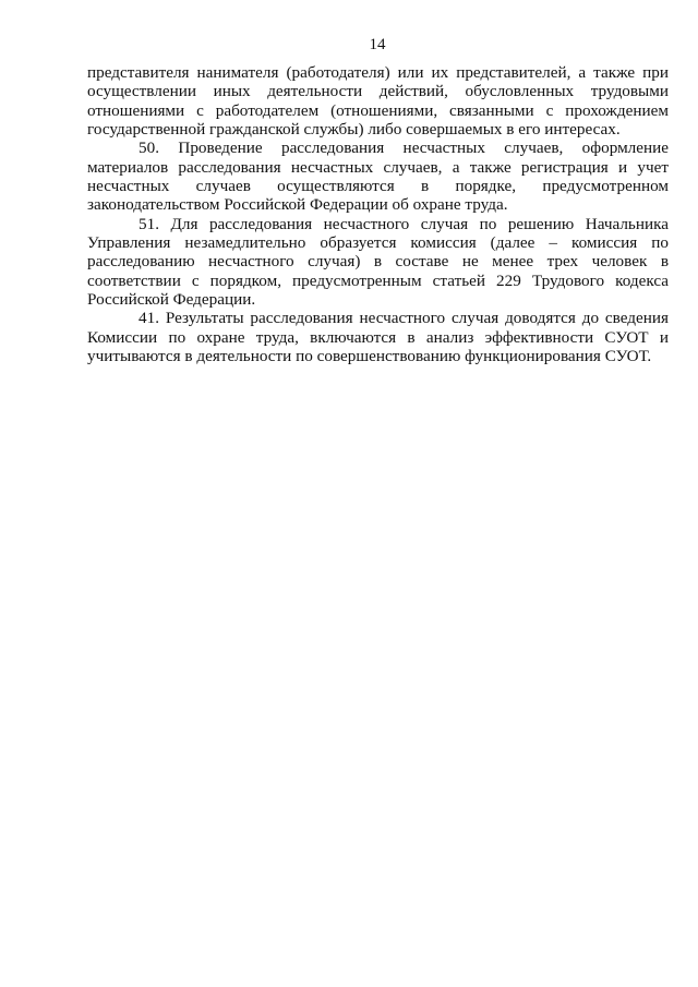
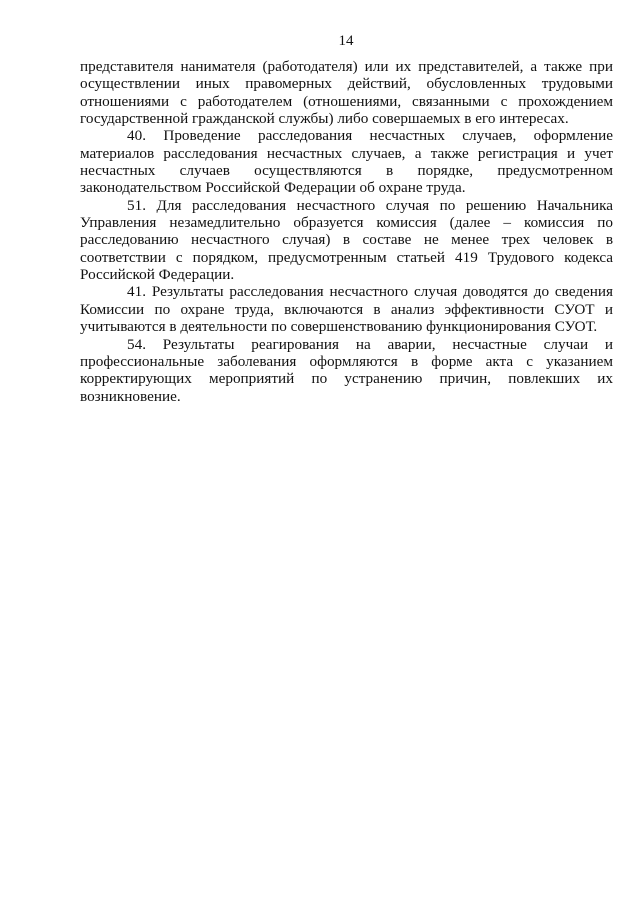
  14
- представителя нанимателя (работодателя) или их представителей, а также при осуществлении иных деятельности действий, обусловленных трудовыми отношениями с работодателем (отношениями, связанными с прохождением государственной гражданской службы) либо совершаемых в его интересах.
+ представителя нанимателя (работодателя) или их представителей, а также при осуществлении иных правомерных действий, обусловленных трудовыми отношениями с работодателем (отношениями, связанными с прохождением государственной гражданской службы) либо совершаемых в его интересах.
- 50. Проведение расследования несчастных случаев, оформление материалов расследования несчастных случаев, а также регистрация и учет несчастных случаев осуществляются в порядке, предусмотренном законодательством Российской Федерации об охране труда.
+ 40. Проведение расследования несчастных случаев, оформление материалов расследования несчастных случаев, а также регистрация и учет несчастных случаев осуществляются в порядке, предусмотренном законодательством Российской Федерации об охране труда.
- 51. Для расследования несчастного случая по решению Начальника Управления незамедлительно образуется комиссия (далее – комиссия по расследованию несчастного случая) в составе не менее трех человек в соответствии с порядком, предусмотренным статьей 229 Трудового кодекса Российской Федерации.
+ 51. Для расследования несчастного случая по решению Начальника Управления незамедлительно образуется комиссия (далее – комиссия по расследованию несчастного случая) в составе не менее трех человек в соответствии с порядком, предусмотренным статьей 419 Трудового кодекса Российской Федерации.
  41. Результаты расследования несчастного случая доводятся до сведения Комиссии по охране труда, включаются в анализ эффективности СУОТ и учитываются в деятельности по совершенствованию функционирования СУОТ.
+ 54. Результаты реагирования на аварии, несчастные случаи и профессиональные заболевания оформляются в форме акта с указанием корректирующих мероприятий по устранению причин, повлекших их возникновение.
